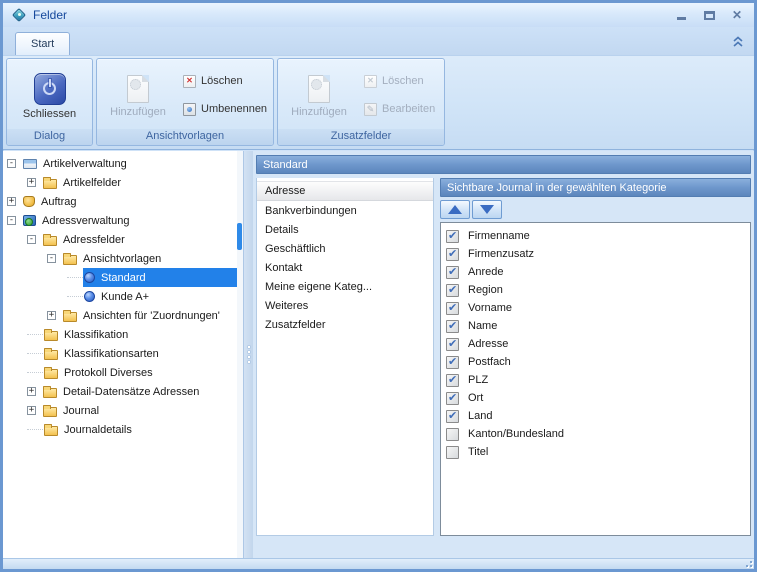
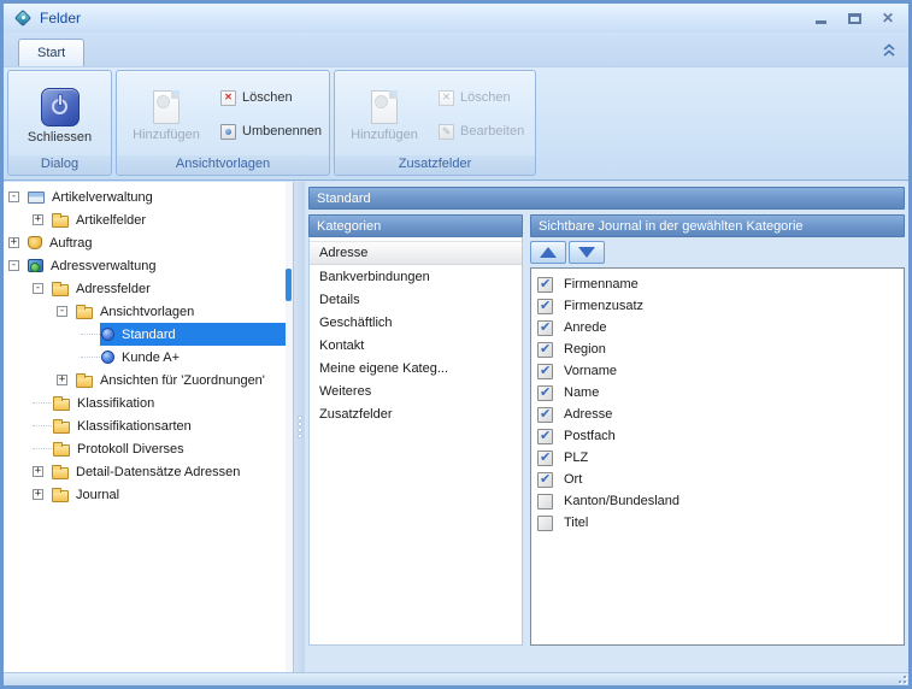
  Felder
  ✕
  Start
  Schliessen
  Dialog
  Hinzufügen
  Löschen
  Umbenennen
  Ansichtvorlagen
  Hinzufügen
  Löschen
  Bearbeiten
  Zusatzfelder
  Artikelverwaltung
  Artikelfelder
  Auftrag
  Adressverwaltung
  Adressfelder
  Ansichtvorlagen
  Standard
  Kunde A+
  Ansichten für 'Zuordnungen'
  Klassifikation
  Klassifikationsarten
  Protokoll Diverses
  Detail-Datensätze Adressen
  Journal
- Journaldetails
  Standard
+ Kategorien
  Adresse
  Bankverbindungen
  Details
  Geschäftlich
  Kontakt
  Meine eigene Kateg...
  Weiteres
  Zusatzfelder
  Sichtbare Journal in der gewählten Kategorie
  Firmenname
  Firmenzusatz
  Anrede
  Region
  Vorname
  Name
  Adresse
  Postfach
  PLZ
  Ort
- Land
  Kanton/Bundesland
  Titel
